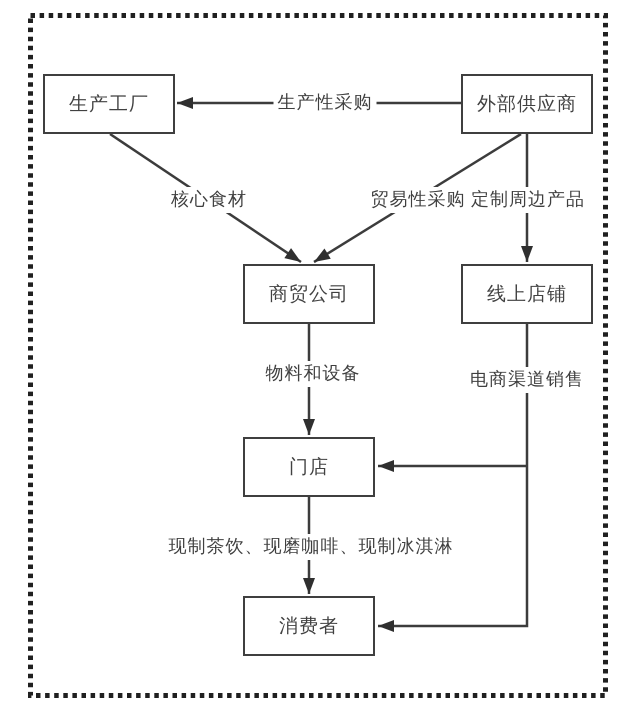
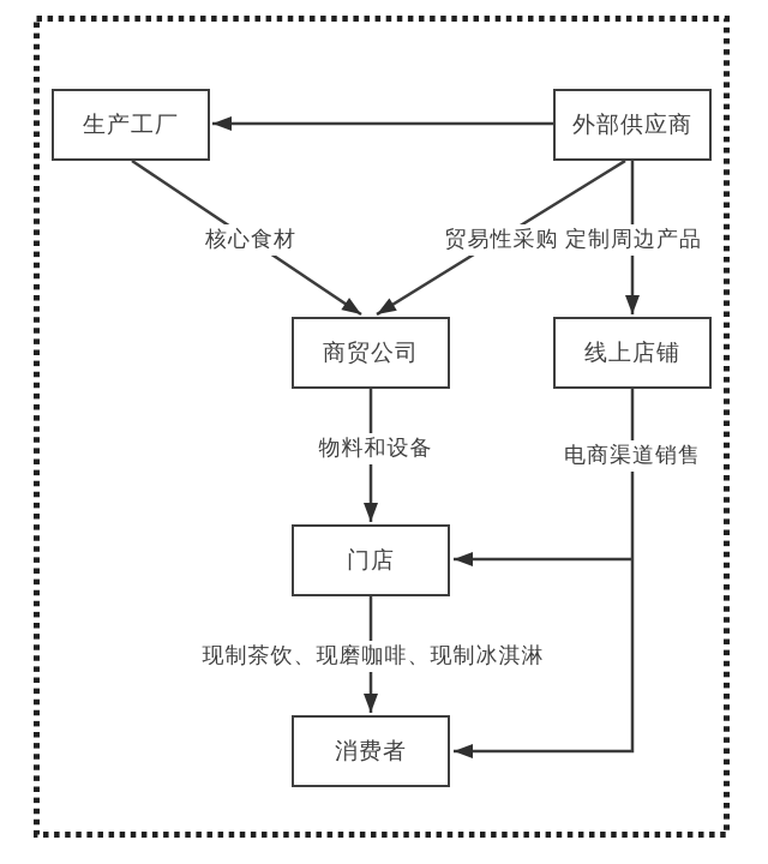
  生产工厂
  外部供应商
  商贸公司
  线上店铺
  门店
  消费者
- 生产性采购
  核心食材
  贸易性采购
  定制周边产品
  物料和设备
  电商渠道销售
  现制茶饮、现磨咖啡、现制冰淇淋
